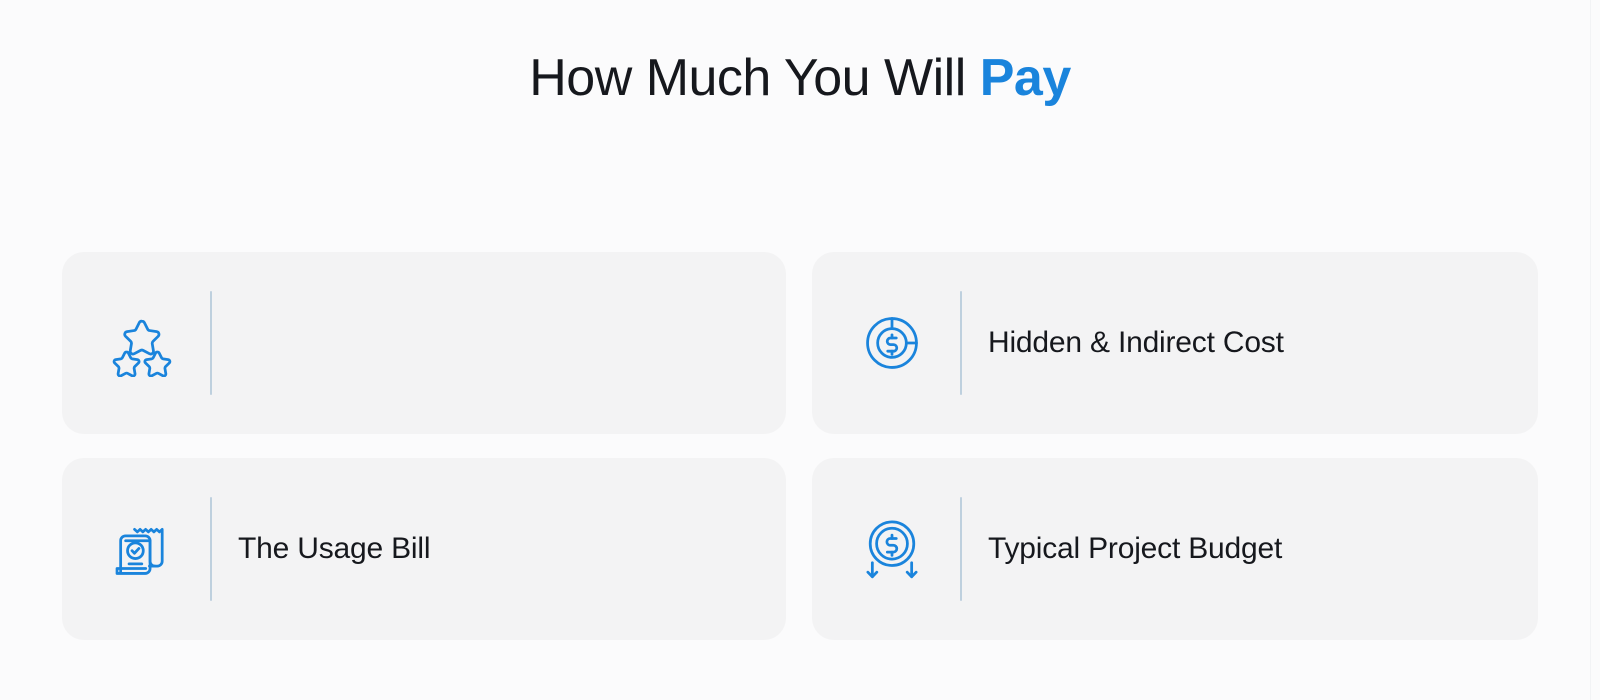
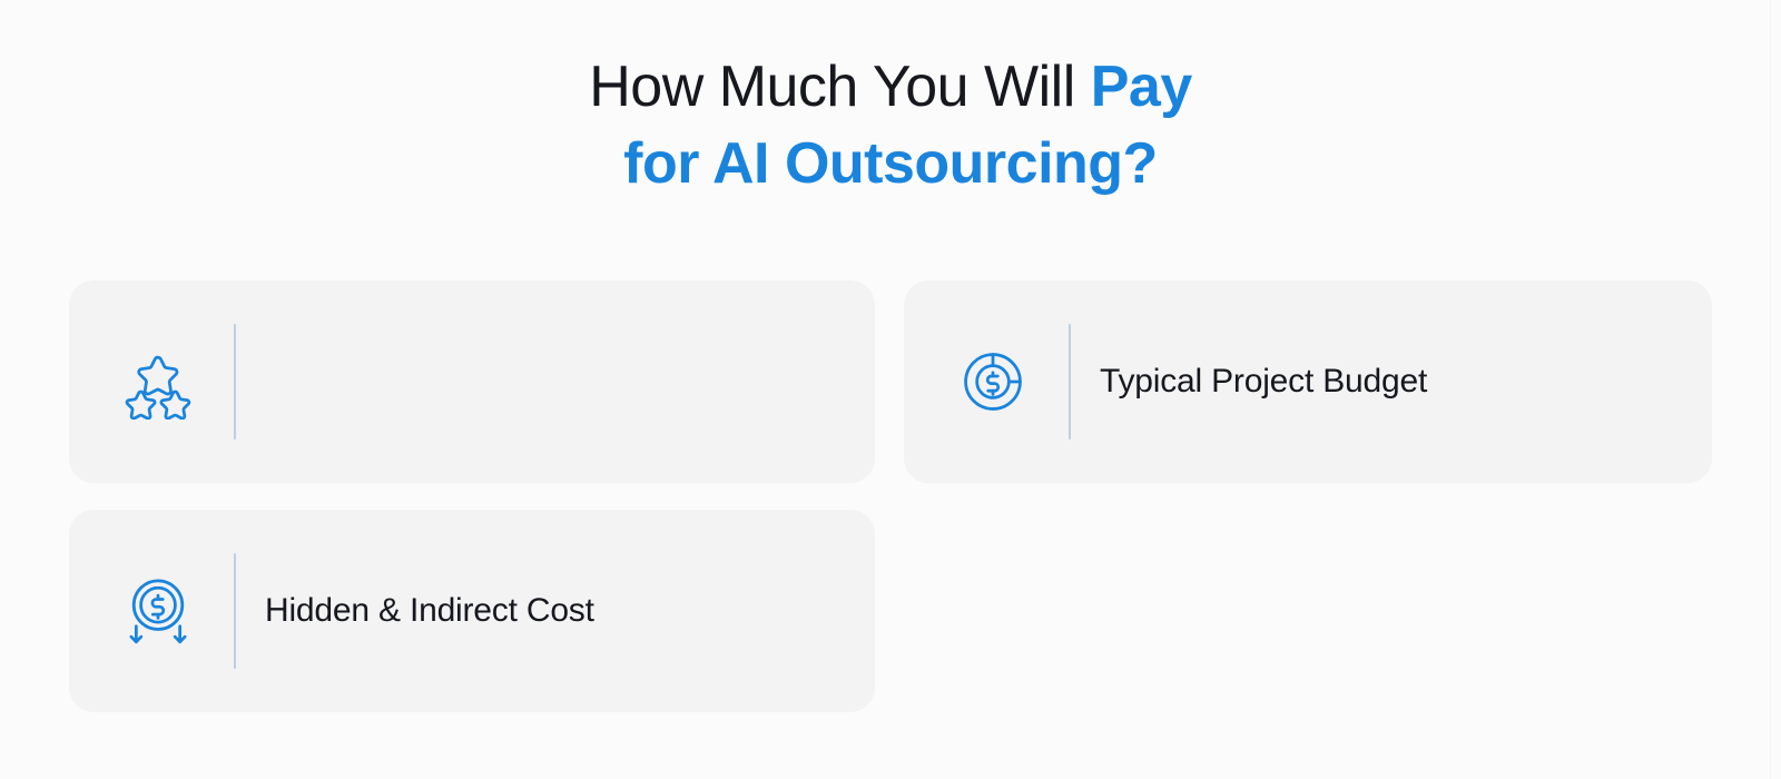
  How Much You Will Pay
+ for AI Outsourcing?
- Hidden & Indirect Cost
+ Typical Project Budget
- The Usage Bill
- Typical Project Budget
+ Hidden & Indirect Cost
